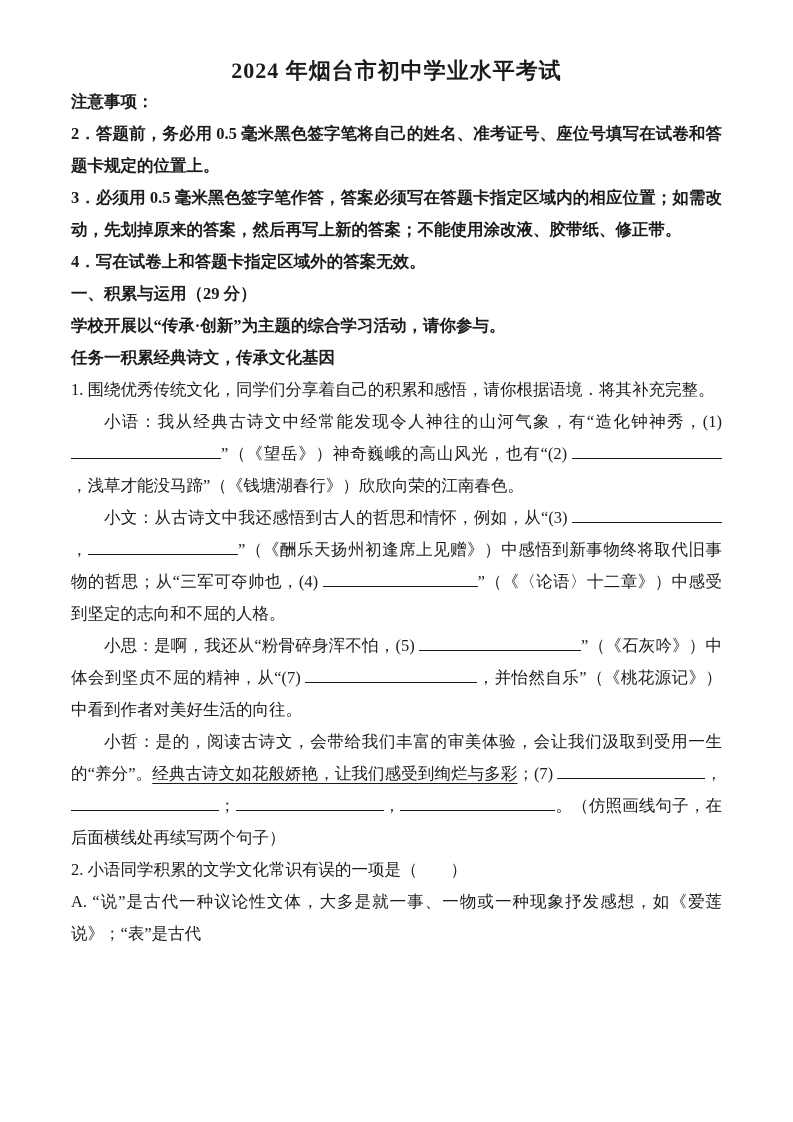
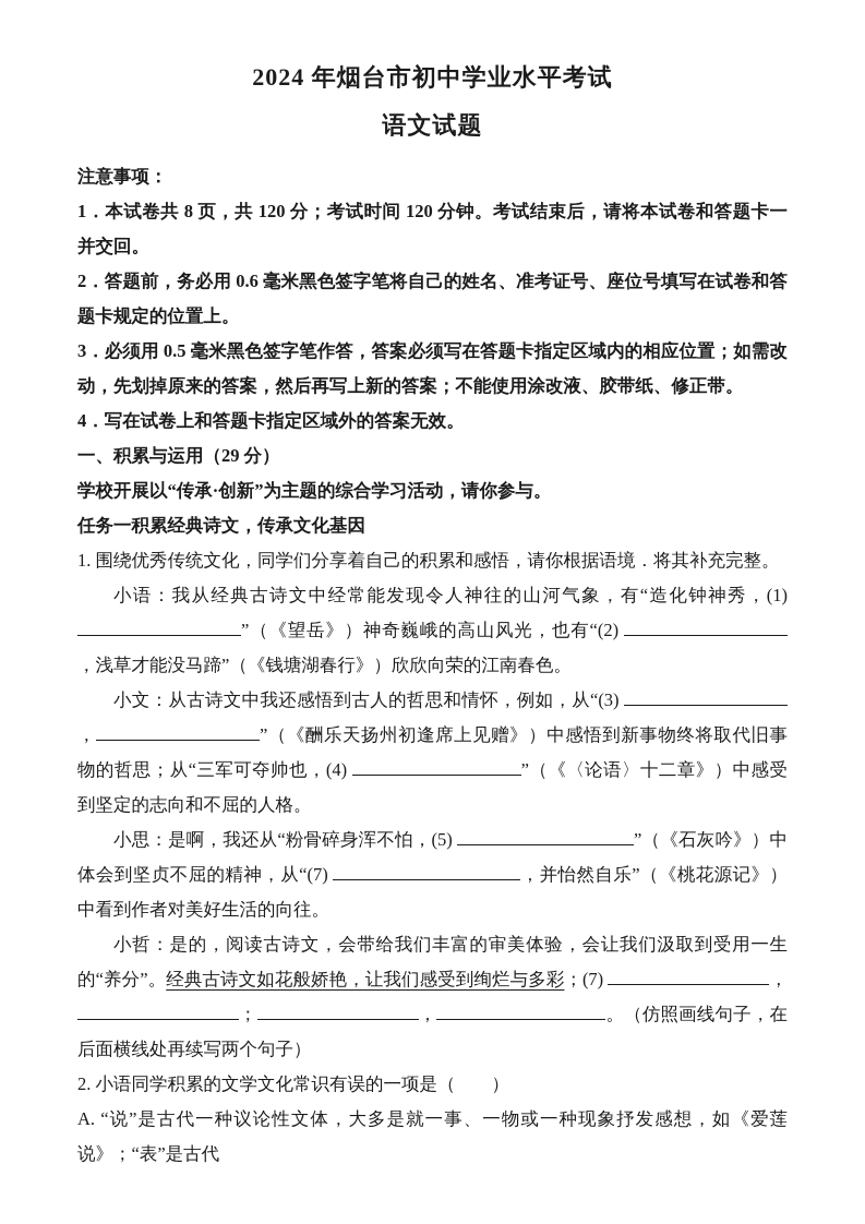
  2024 年烟台市初中学业水平考试
+ 语文试题
  注意事项：
+ 1．本试卷共 8 页，共 120 分；考试时间 120 分钟。考试结束后，请将本试卷和答题卡一并交回。
- 2．答题前，务必用 0.5 毫米黑色签字笔将自己的姓名、准考证号、座位号填写在试卷和答题卡规定的位置上。
+ 2．答题前，务必用 0.6 毫米黑色签字笔将自己的姓名、准考证号、座位号填写在试卷和答题卡规定的位置上。
  3．必须用 0.5 毫米黑色签字笔作答，答案必须写在答题卡指定区域内的相应位置；如需改动，先划掉原来的答案，然后再写上新的答案；不能使用涂改液、胶带纸、修正带。
  4．写在试卷上和答题卡指定区域外的答案无效。
  一、积累与运用（29 分）
  学校开展以“传承·创新”为主题的综合学习活动，请你参与。
  任务一积累经典诗文，传承文化基因
  1. 围绕优秀传统文化，同学们分享着自己的积累和感悟，请你根据语境．将其补充完整。
  小语：我从经典古诗文中经常能发现令人神往的山河气象，有“造化钟神秀，(1) ”（《望岳》）神奇巍峨的高山风光，也有“(2) ，浅草才能没马蹄”（《钱塘湖春行》）欣欣向荣的江南春色。
  小文：从古诗文中我还感悟到古人的哲思和情怀，例如，从“(3) ， ”（《酬乐天扬州初逢席上见赠》）中感悟到新事物终将取代旧事物的哲思；从“三军可夺帅也，(4) ”（《〈论语〉十二章》）中感受到坚定的志向和不屈的人格。
  小思：是啊，我还从“粉骨碎身浑不怕，(5) ”（《石灰吟》）中体会到坚贞不屈的精神，从“(7) ，并怡然自乐”（《桃花源记》）中看到作者对美好生活的向往。
  小哲：是的，阅读古诗文，会带给我们丰富的审美体验，会让我们汲取到受用一生的“养分”。经典古诗文如花般娇艳，让我们感受到绚烂与多彩；(7) ，； ， 。（仿照画线句子，在后面横线处再续写两个句子）
  2. 小语同学积累的文学文化常识有误的一项是（ ）
  A. “说”是古代一种议论性文体，大多是就一事、一物或一种现象抒发感想，如《爱莲说》；“表”是古代
